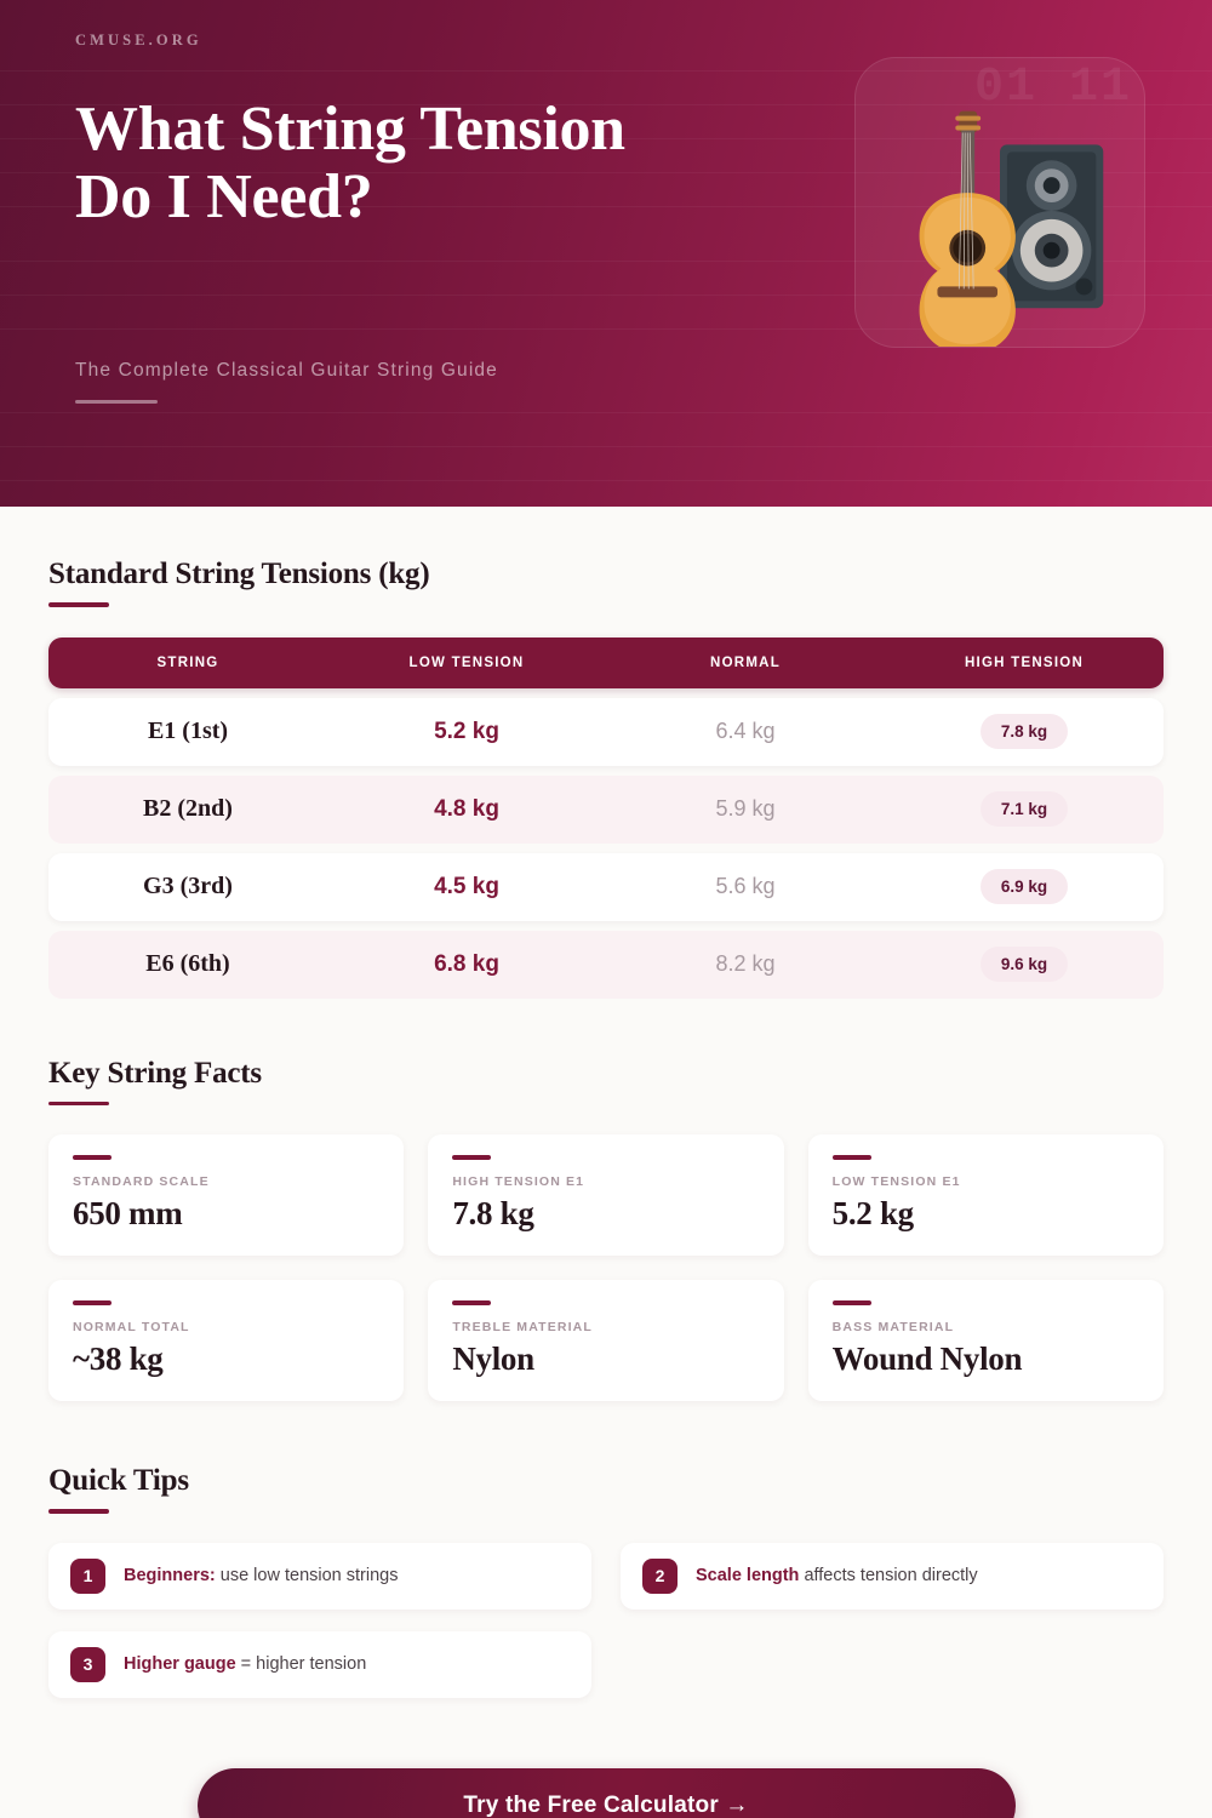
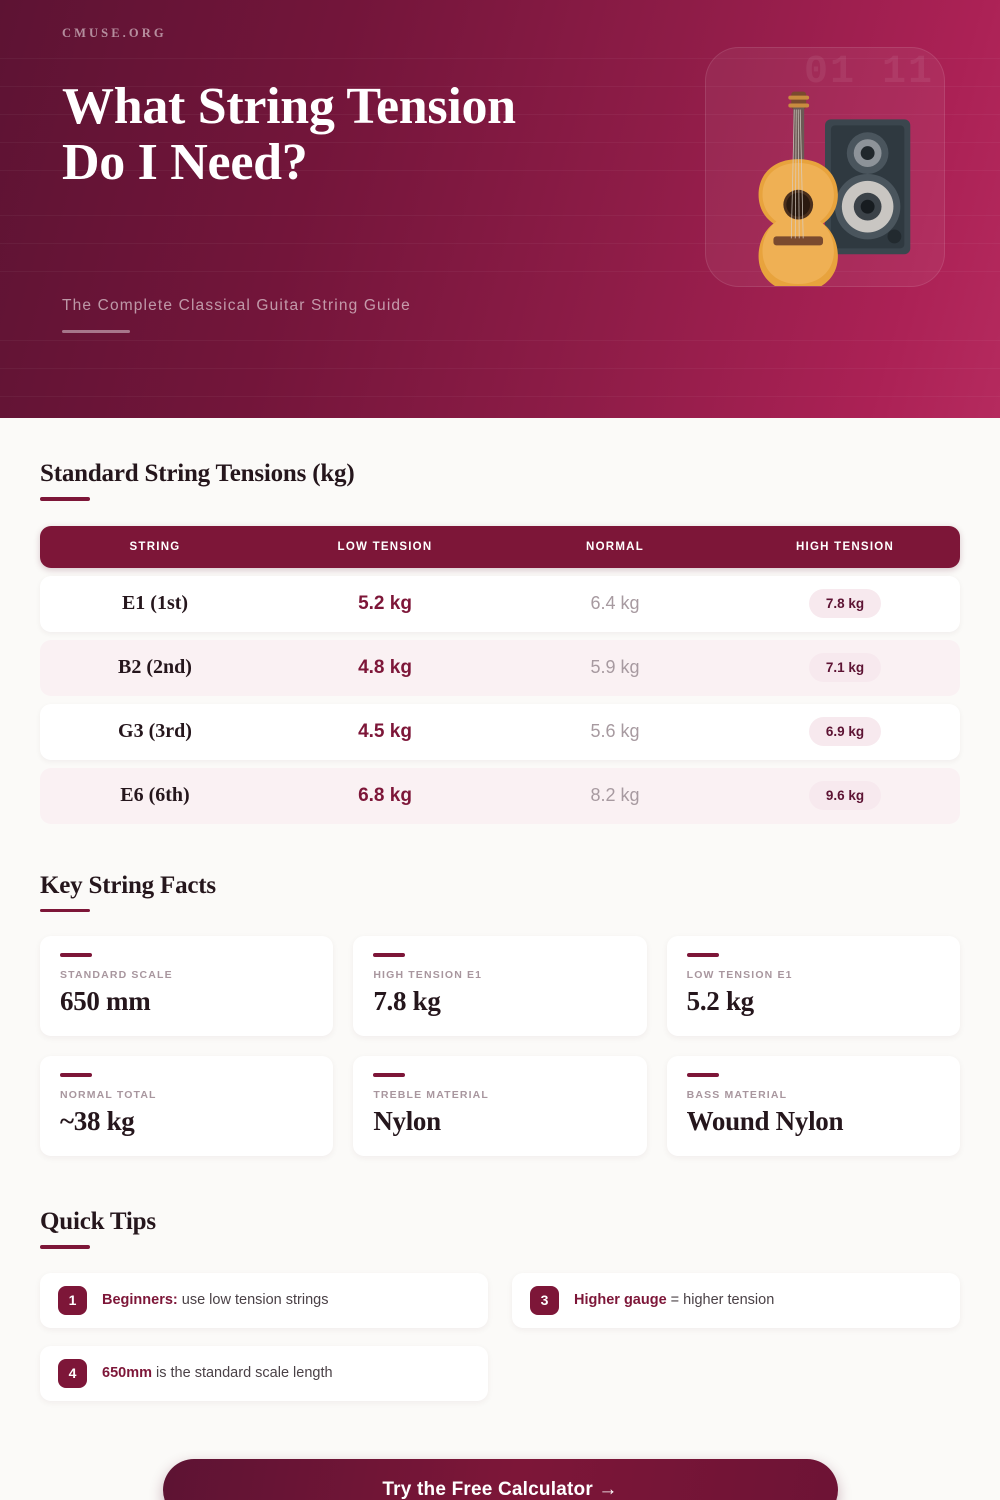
  01 11
  CMUSE.ORG
  What String Tension Do I Need?
  The Complete Classical Guitar String Guide
  Standard String Tensions (kg)
  STRING
  LOW TENSION
  NORMAL
  HIGH TENSION
  E1 (1st)
  5.2 kg
  6.4 kg
  7.8 kg
  B2 (2nd)
  4.8 kg
  5.9 kg
  7.1 kg
  G3 (3rd)
  4.5 kg
  5.6 kg
  6.9 kg
  E6 (6th)
  6.8 kg
  8.2 kg
  9.6 kg
  Key String Facts
  STANDARD SCALE
  650 mm
  HIGH TENSION E1
  7.8 kg
  LOW TENSION E1
  5.2 kg
  NORMAL TOTAL
  ~38 kg
  TREBLE MATERIAL
  Nylon
  BASS MATERIAL
  Wound Nylon
  Quick Tips
  1
  Beginners: use low tension strings
- 2
- Scale length affects tension directly
  3
  Higher gauge = higher tension
+ 4
+ 650mm is the standard scale length
  Try the Free Calculator →
